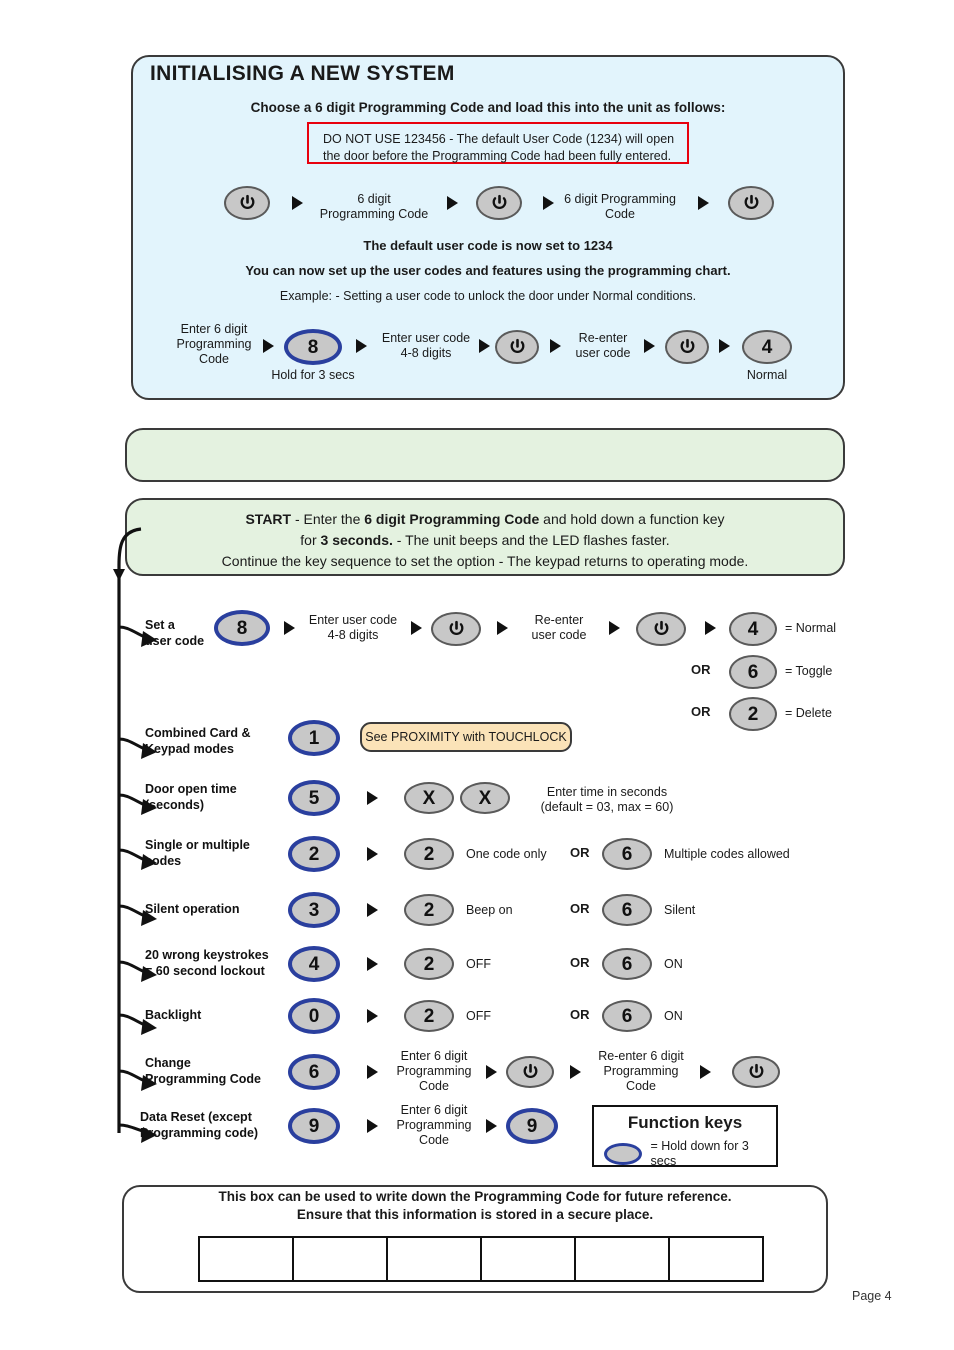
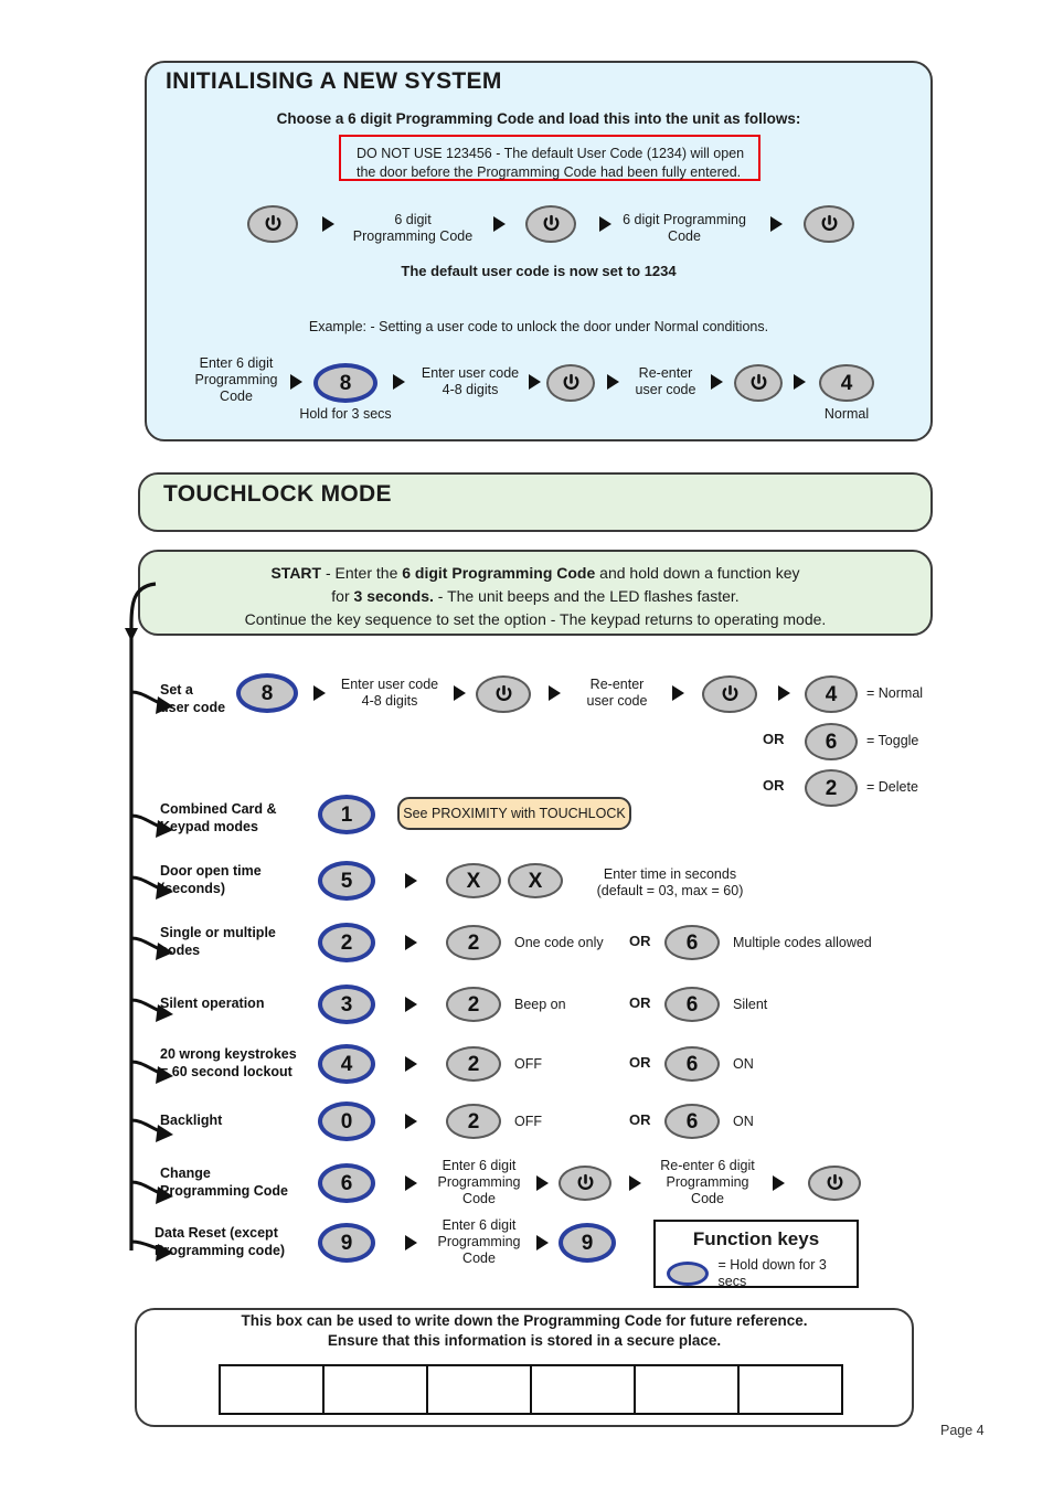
  INITIALISING A NEW SYSTEM
  Choose a 6 digit Programming Code and load this into the unit as follows:
  DO NOT USE 123456 - The default User Code (1234) will open
  the door before the Programming Code had been fully entered.
  6 digit
  Programming Code
  6 digit Programming
  Code
  The default user code is now set to 1234
- You can now set up the user codes and features using the programming chart.
  Example: - Setting a user code to unlock the door under Normal conditions.
  Enter 6 digit
  Programming
  Code
  8
  Hold for 3 secs
  Enter user code
  4-8 digits
  Re-enter
  user code
  4
  Normal
+ TOUCHLOCK MODE
  START - Enter the 6 digit Programming Code and hold down a function key
  for 3 seconds. - The unit beeps and the LED flashes faster.
  Continue the key sequence to set the option - The keypad returns to operating mode.
  Set a
  user code
  8
  Enter user code
  4-8 digits
  Re-enter
  user code
  4
  = Normal
  OR
  6
  = Toggle
  OR
  2
  = Delete
  Combined Card &
  Keypad modes
  1
  See PROXIMITY with TOUCHLOCK
  Door open time
  (seconds)
  5
  X
  X
  Enter time in seconds
  (default = 03, max = 60)
  Single or multiple
  codes
  2
  2
  One code only
  OR
  6
  Multiple codes allowed
  Silent operation
  3
  2
  Beep on
  OR
  6
  Silent
  20 wrong keystrokes
  = 60 second lockout
  4
  2
  OFF
  OR
  6
  ON
  Backlight
  0
  2
  OFF
  OR
  6
  ON
  Change
  Programming Code
  6
  Enter 6 digit
  Programming
  Code
  Re-enter 6 digit
  Programming
  Code
  Data Reset (except
  Programming code)
  9
  Enter 6 digit
  Programming
  Code
  9
  Function keys
  = Hold down for 3 secs
  This box can be used to write down the Programming Code for future reference.
  Ensure that this information is stored in a secure place.
  Page 4
